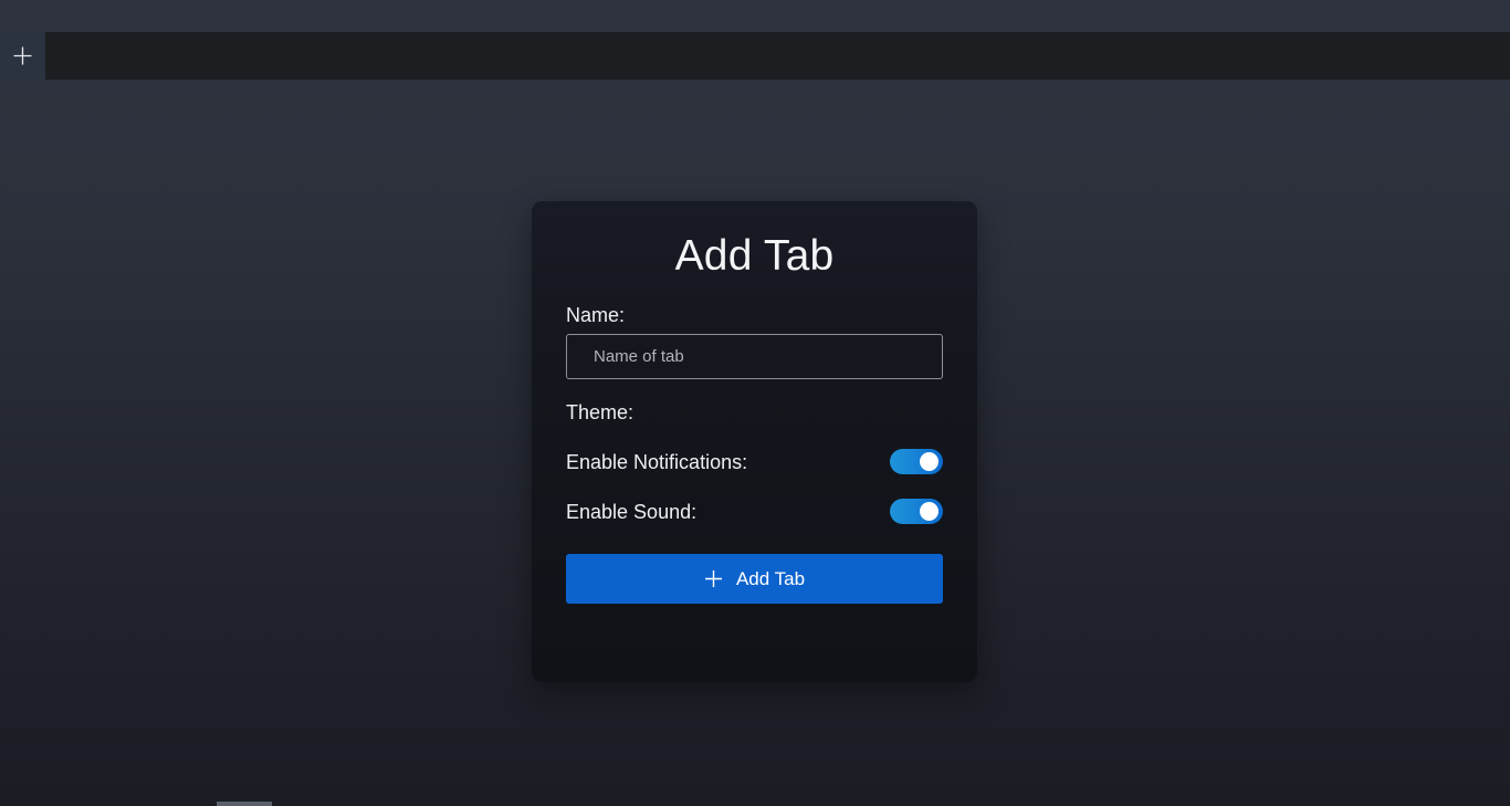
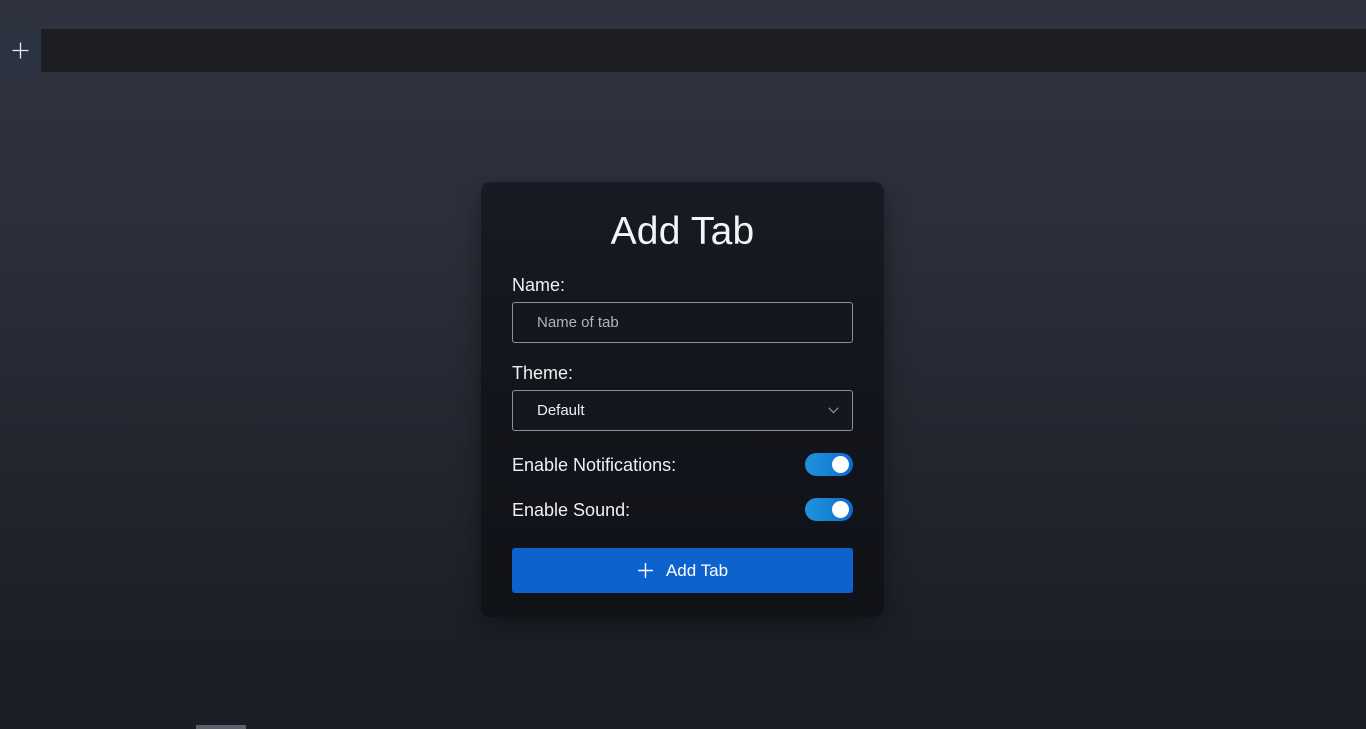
  Add Tab
  Name:
  Name of tab
  Theme:
+ Default
  Enable Notifications:
  Enable Sound:
  Add Tab
